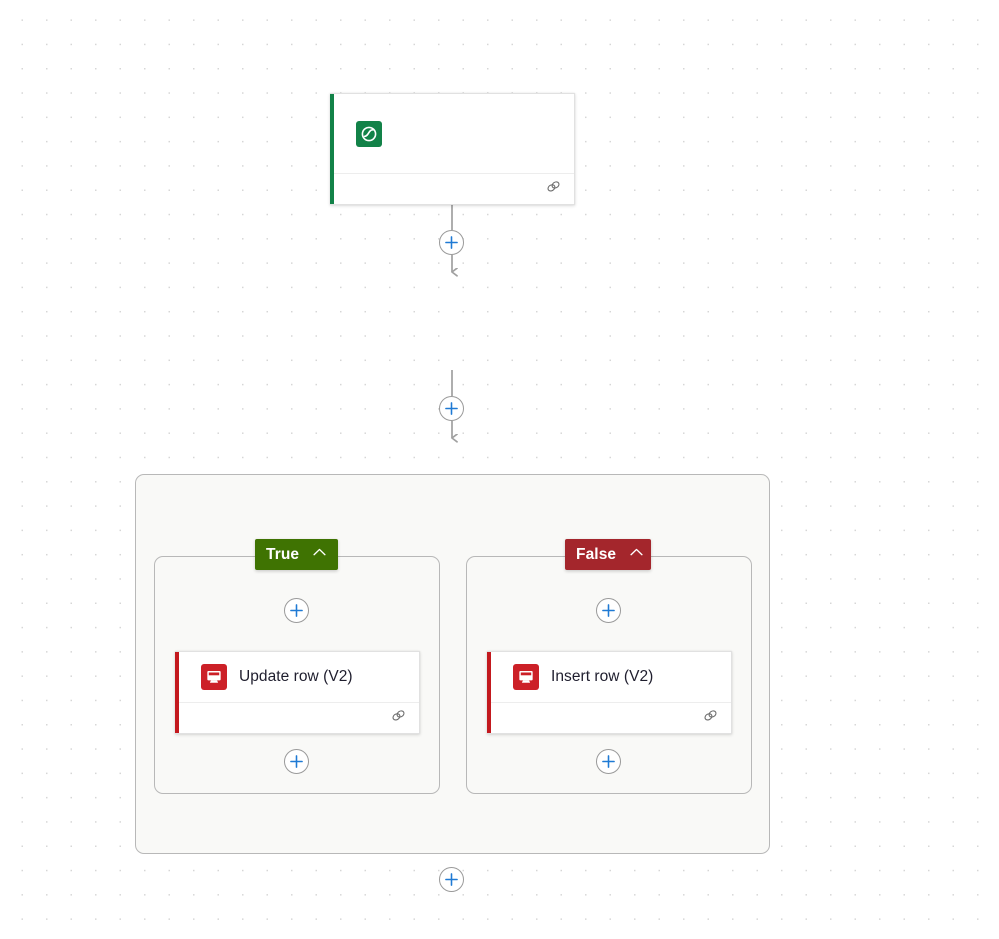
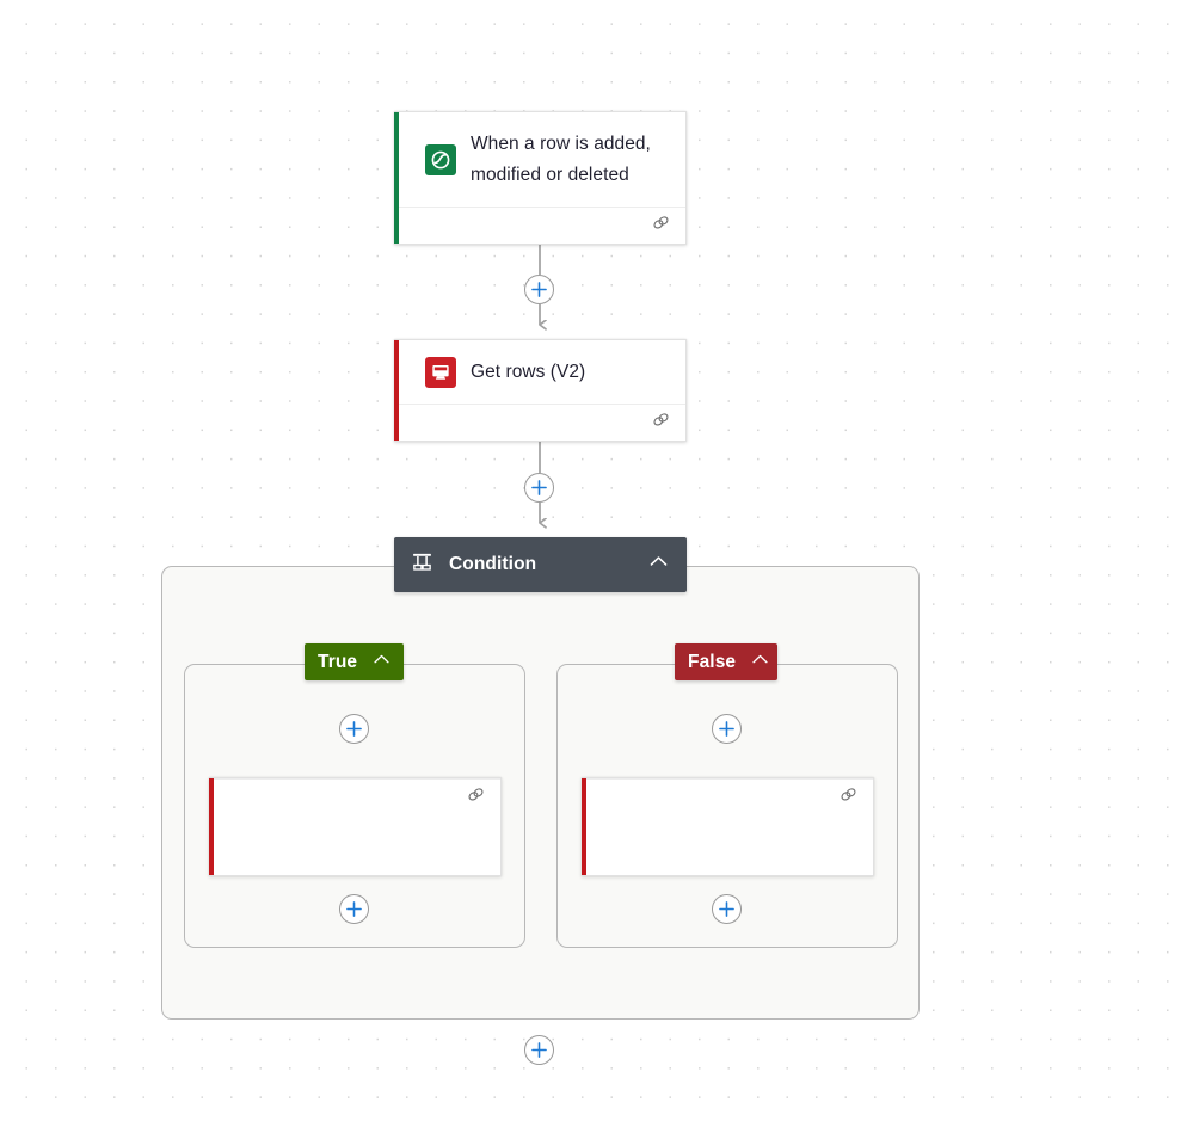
+ When a row is added, modified or deleted
+ Get rows (V2)
+ Condition
  True
  False
- Update row (V2)
- Insert row (V2)
